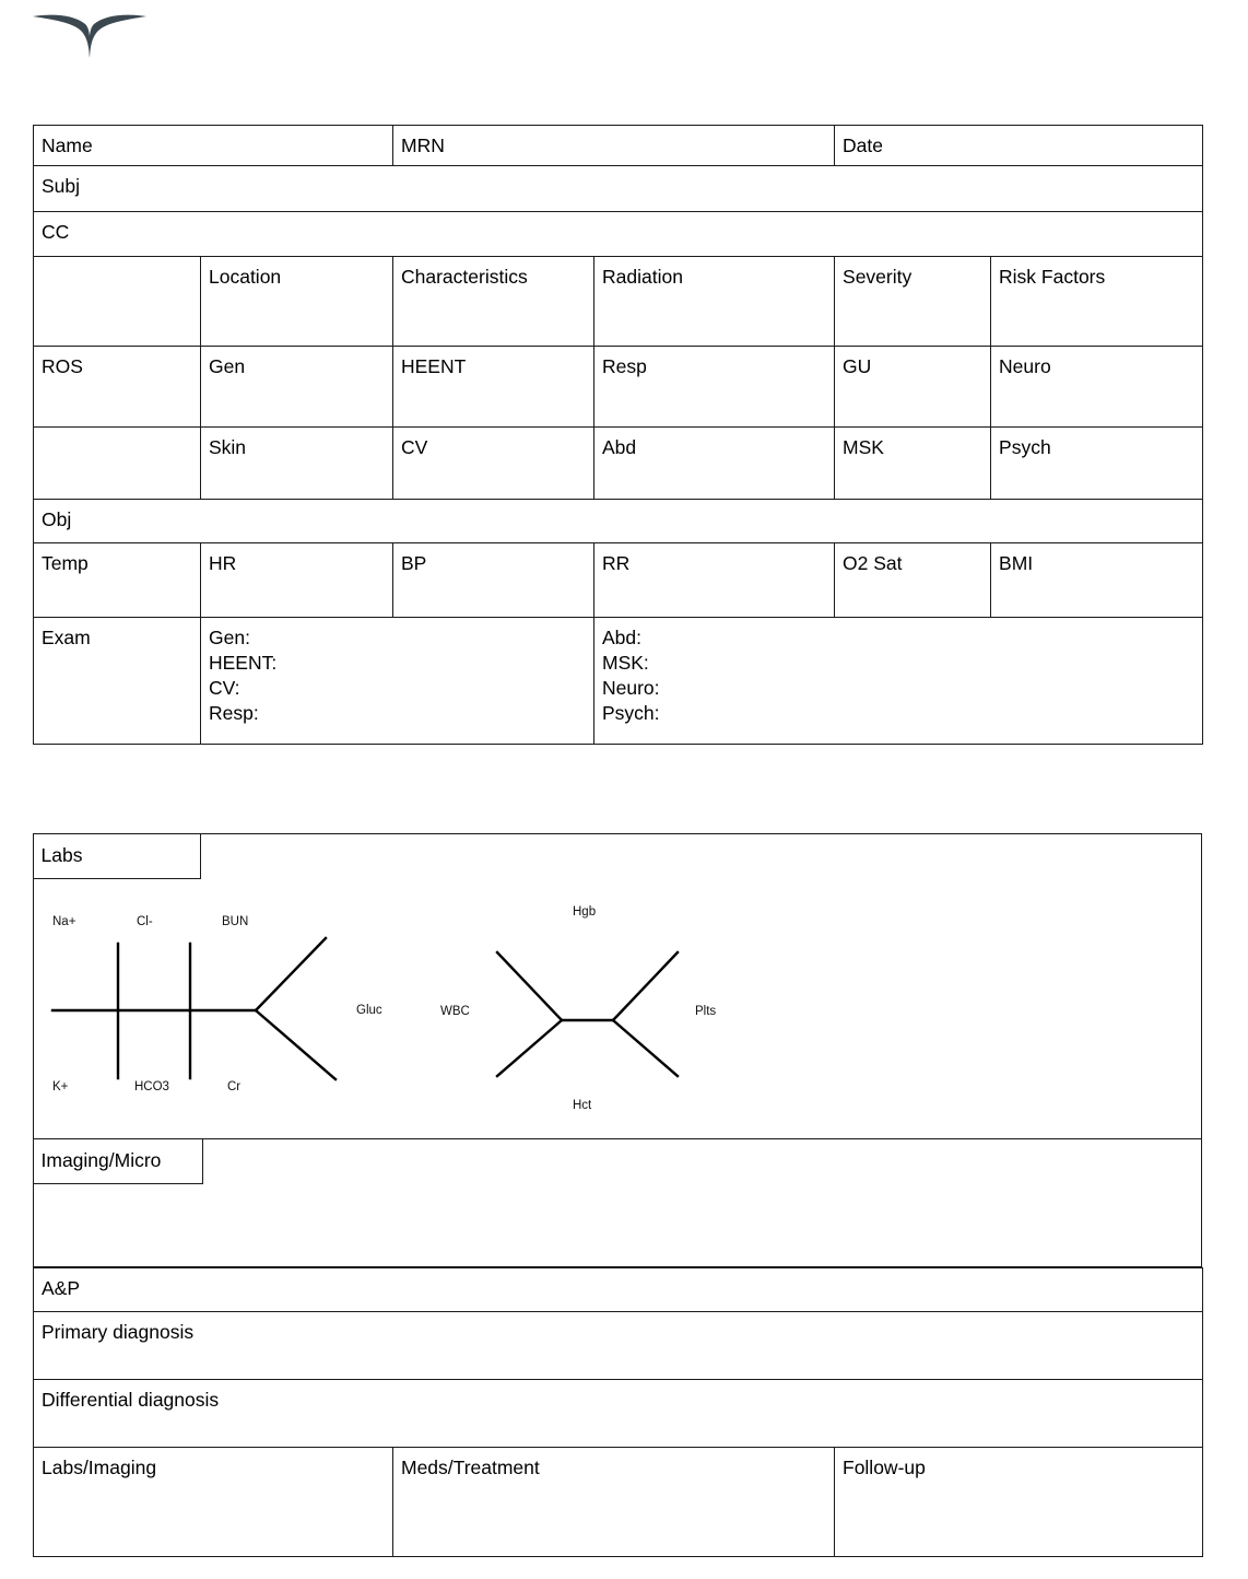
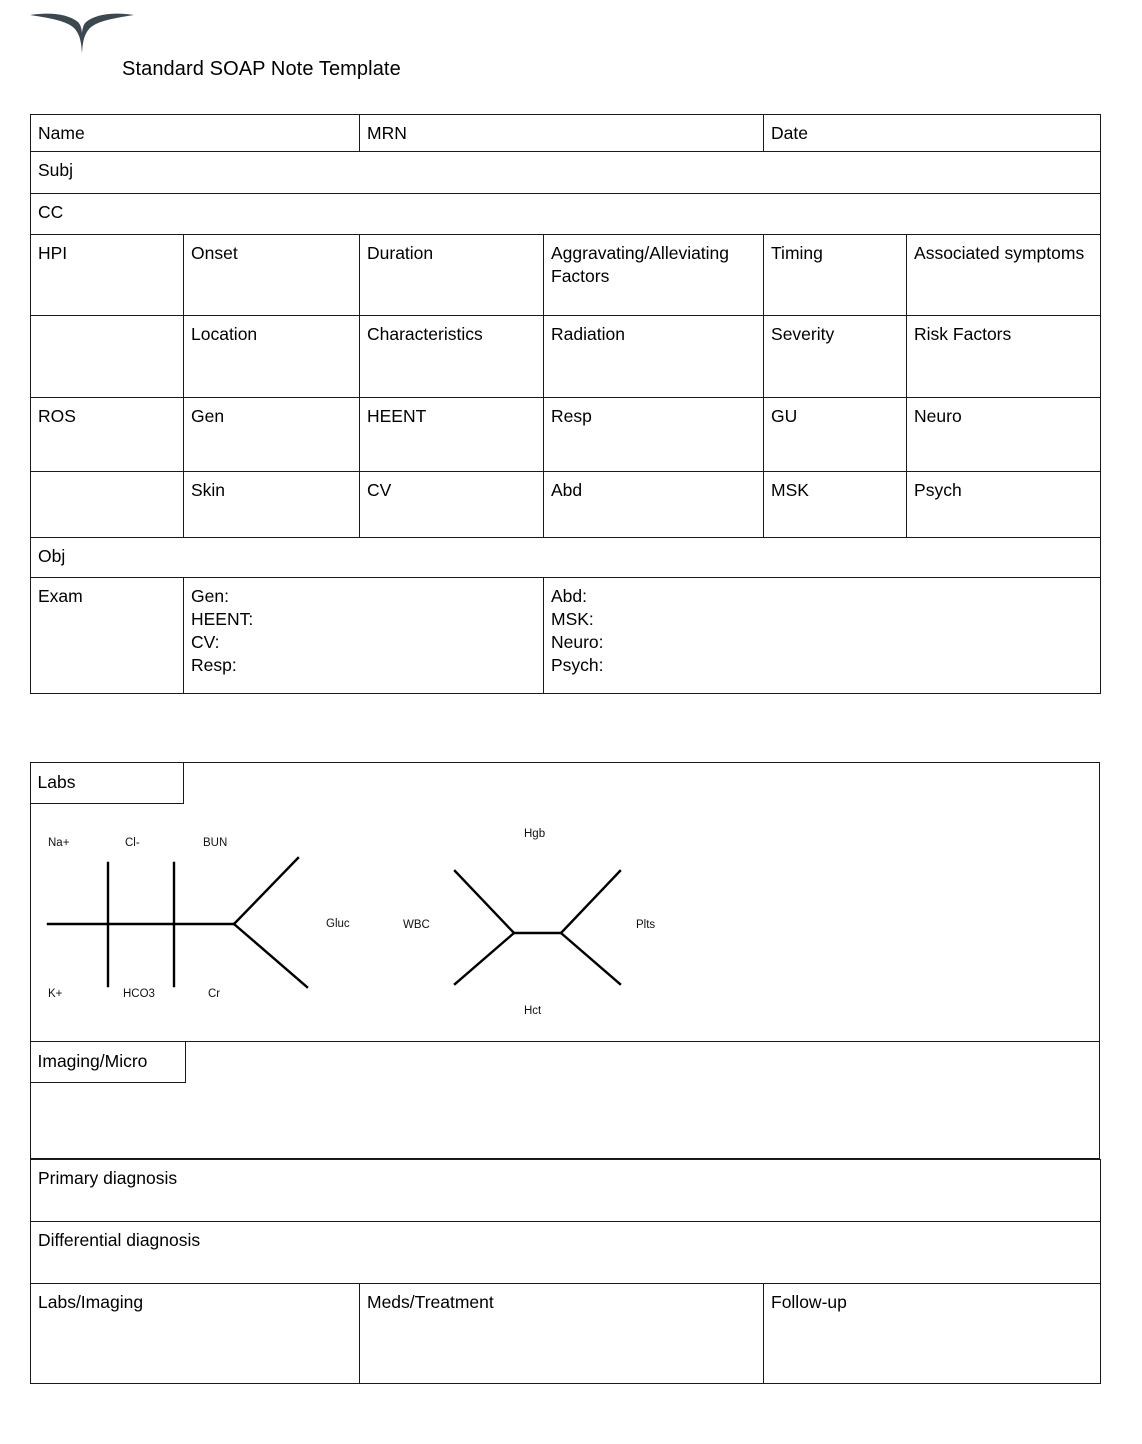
+ Standard SOAP Note Template
  Name	MRN	Date
  Subj
  CC
+ HPI	Onset	Duration	Aggravating/Alleviating Factors	Timing	Associated symptoms
  	Location	Characteristics	Radiation	Severity	Risk Factors
  ROS	Gen	HEENT	Resp	GU	Neuro
  	Skin	CV	Abd	MSK	Psych
  Obj
- Temp	HR	BP	RR	O2 Sat	BMI
  Exam	Gen: HEENT: CV: Resp:	Abd: MSK: Neuro: Psych:
  Labs
  Na+
  Cl-
  BUN
  K+
  HCO3
  Cr
  Gluc
  WBC
  Hgb
  Hct
  Plts
  Imaging/Micro
- A&P
  Primary diagnosis
  Differential diagnosis
  Labs/Imaging	Meds/Treatment	Follow-up
